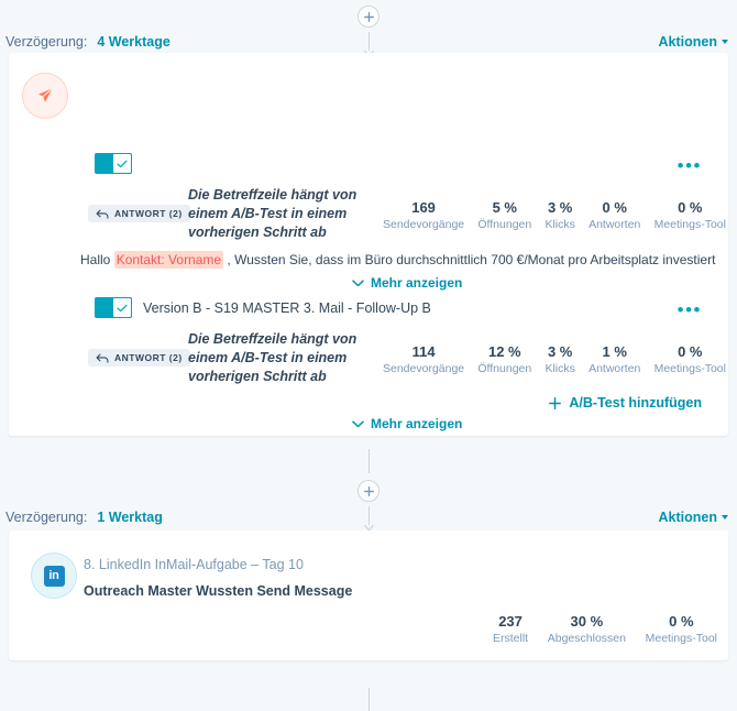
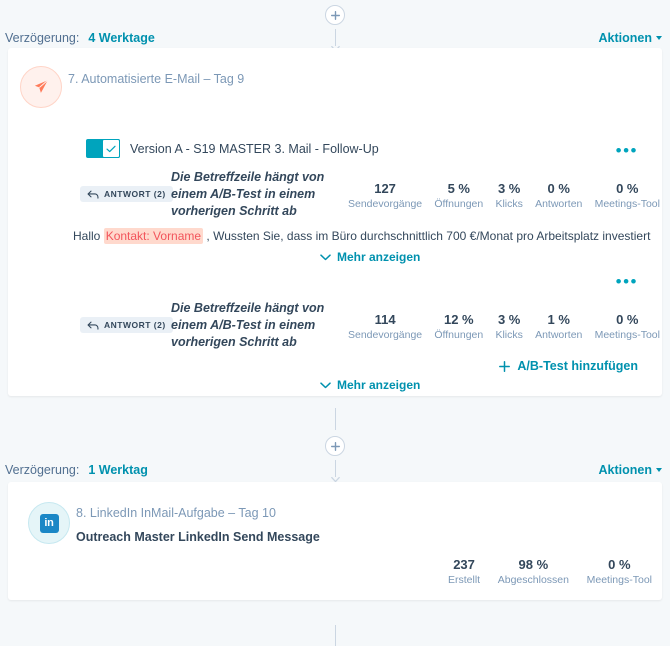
  Verzögerung:
  4 Werktage
  Aktionen
+ 7. Automatisierte E-Mail – Tag 9
+ Version A - S19 MASTER 3. Mail - Follow-Up
  •••
  ANTWORT (2)
  Die Betreffzeile hängt von einem A/B-Test in einem vorherigen Schritt ab
- 169
+ 127
  Sendevorgänge
  5 %
  Öffnungen
  3 %
  Klicks
  0 %
  Antworten
  0 %
  Meetings-Tool
  Hallo Kontakt: Vorname , Wussten Sie, dass im Büro durchschnittlich 700 €/Monat pro Arbeitsplatz investiert
  Mehr anzeigen
- Version B - S19 MASTER 3. Mail - Follow-Up B
  •••
  ANTWORT (2)
  Die Betreffzeile hängt von einem A/B-Test in einem vorherigen Schritt ab
  114
  Sendevorgänge
  12 %
  Öffnungen
  3 %
  Klicks
  1 %
  Antworten
  0 %
  Meetings-Tool
  Mehr anzeigen
  A/B-Test hinzufügen
  Verzögerung:
  1 Werktag
  Aktionen
  in
  8. LinkedIn InMail-Aufgabe – Tag 10
- Outreach Master Wussten Send Message
+ Outreach Master LinkedIn Send Message
  237
  Erstellt
- 30 %
+ 98 %
  Abgeschlossen
  0 %
  Meetings-Tool
